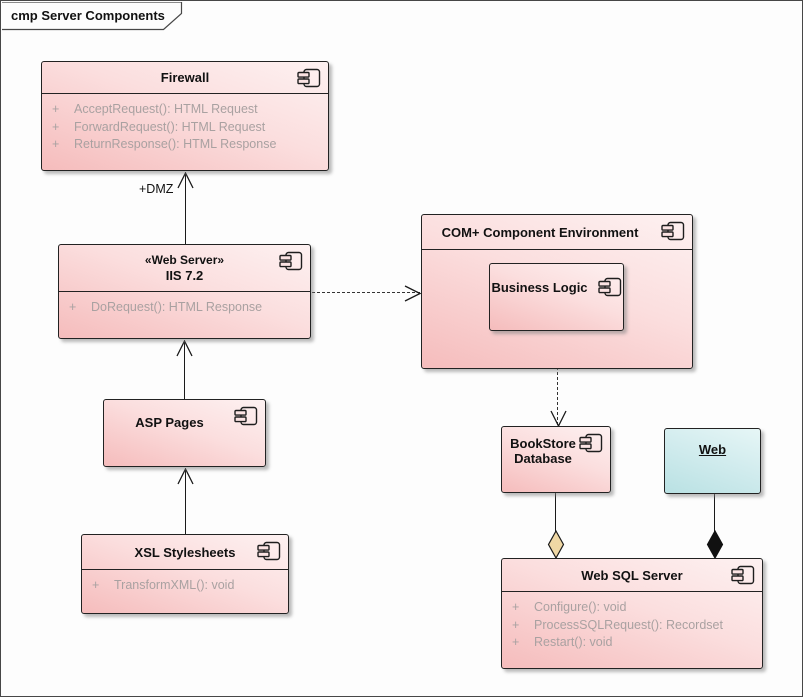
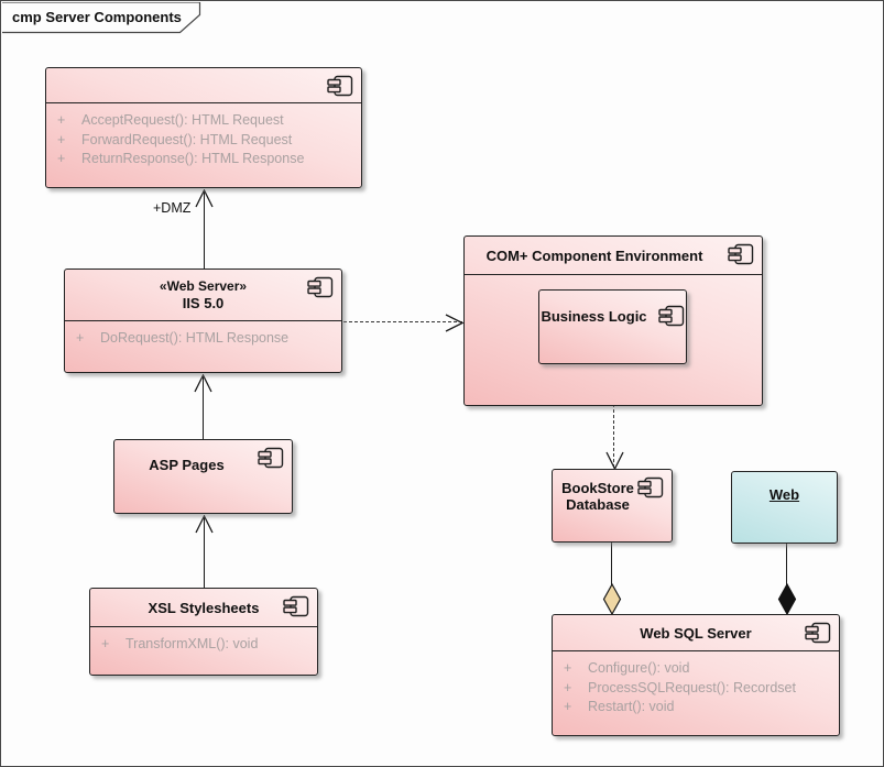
  cmp Server Components
  +DMZ
- Firewall
  +
  AcceptRequest(): HTML Request
  +
  ForwardRequest(): HTML Request
  +
  ReturnResponse(): HTML Response
  «Web Server»
- IIS 7.2
+ IIS 5.0
  +
  DoRequest(): HTML Response
  ASP Pages
  XSL Stylesheets
  +
  TransformXML(): void
  COM+ Component Environment
  Business Logic
  BookStore
  Database
  Web
  Web SQL Server
  +
  Configure(): void
  +
  ProcessSQLRequest(): Recordset
  +
  Restart(): void
